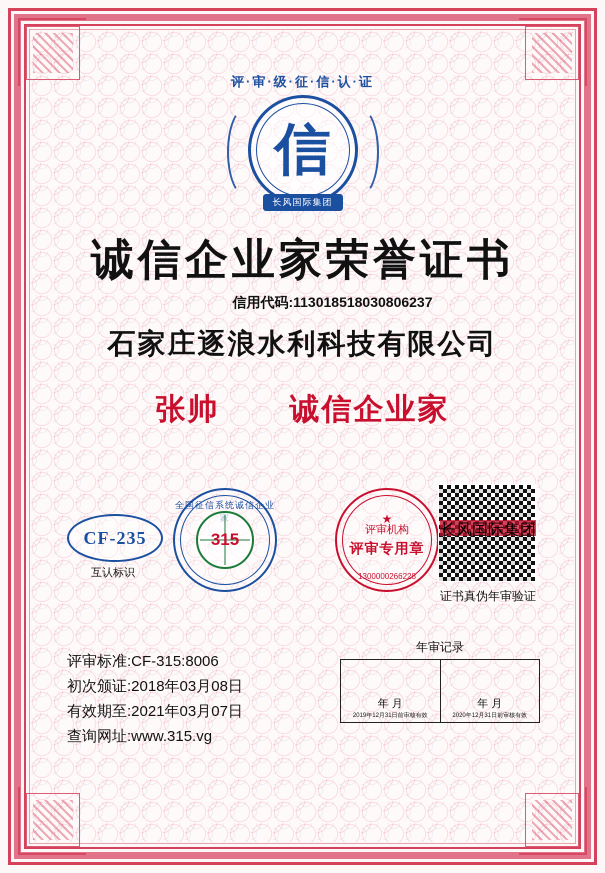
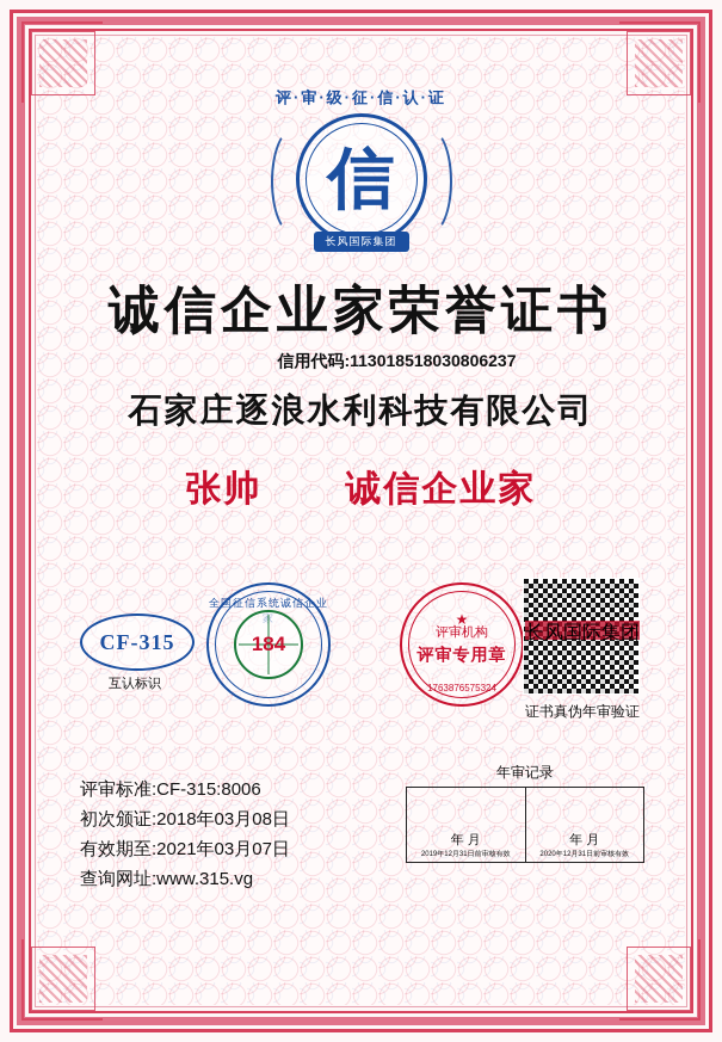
  评·审·级·征·信·认·证
  信
  长风国际集团
  诚信企业家荣誉证书
  信用代码:113018518030806237
  石家庄逐浪水利科技有限公司
  张帅
  诚信企业家
- CF-235
+ CF-315
  互认标识
  全国征信系统诚信企业
- 315
+ 184
  ★
  评审机构
  评审专用章
- 1300000266228
+ 1763876575324
  长风国际集团
  证书真伪年审验证
  评审标准:CF-315:8006
  初次颁证:2018年03月08日
  有效期至:2021年03月07日
  查询网址:www.315.vg
  年审记录
